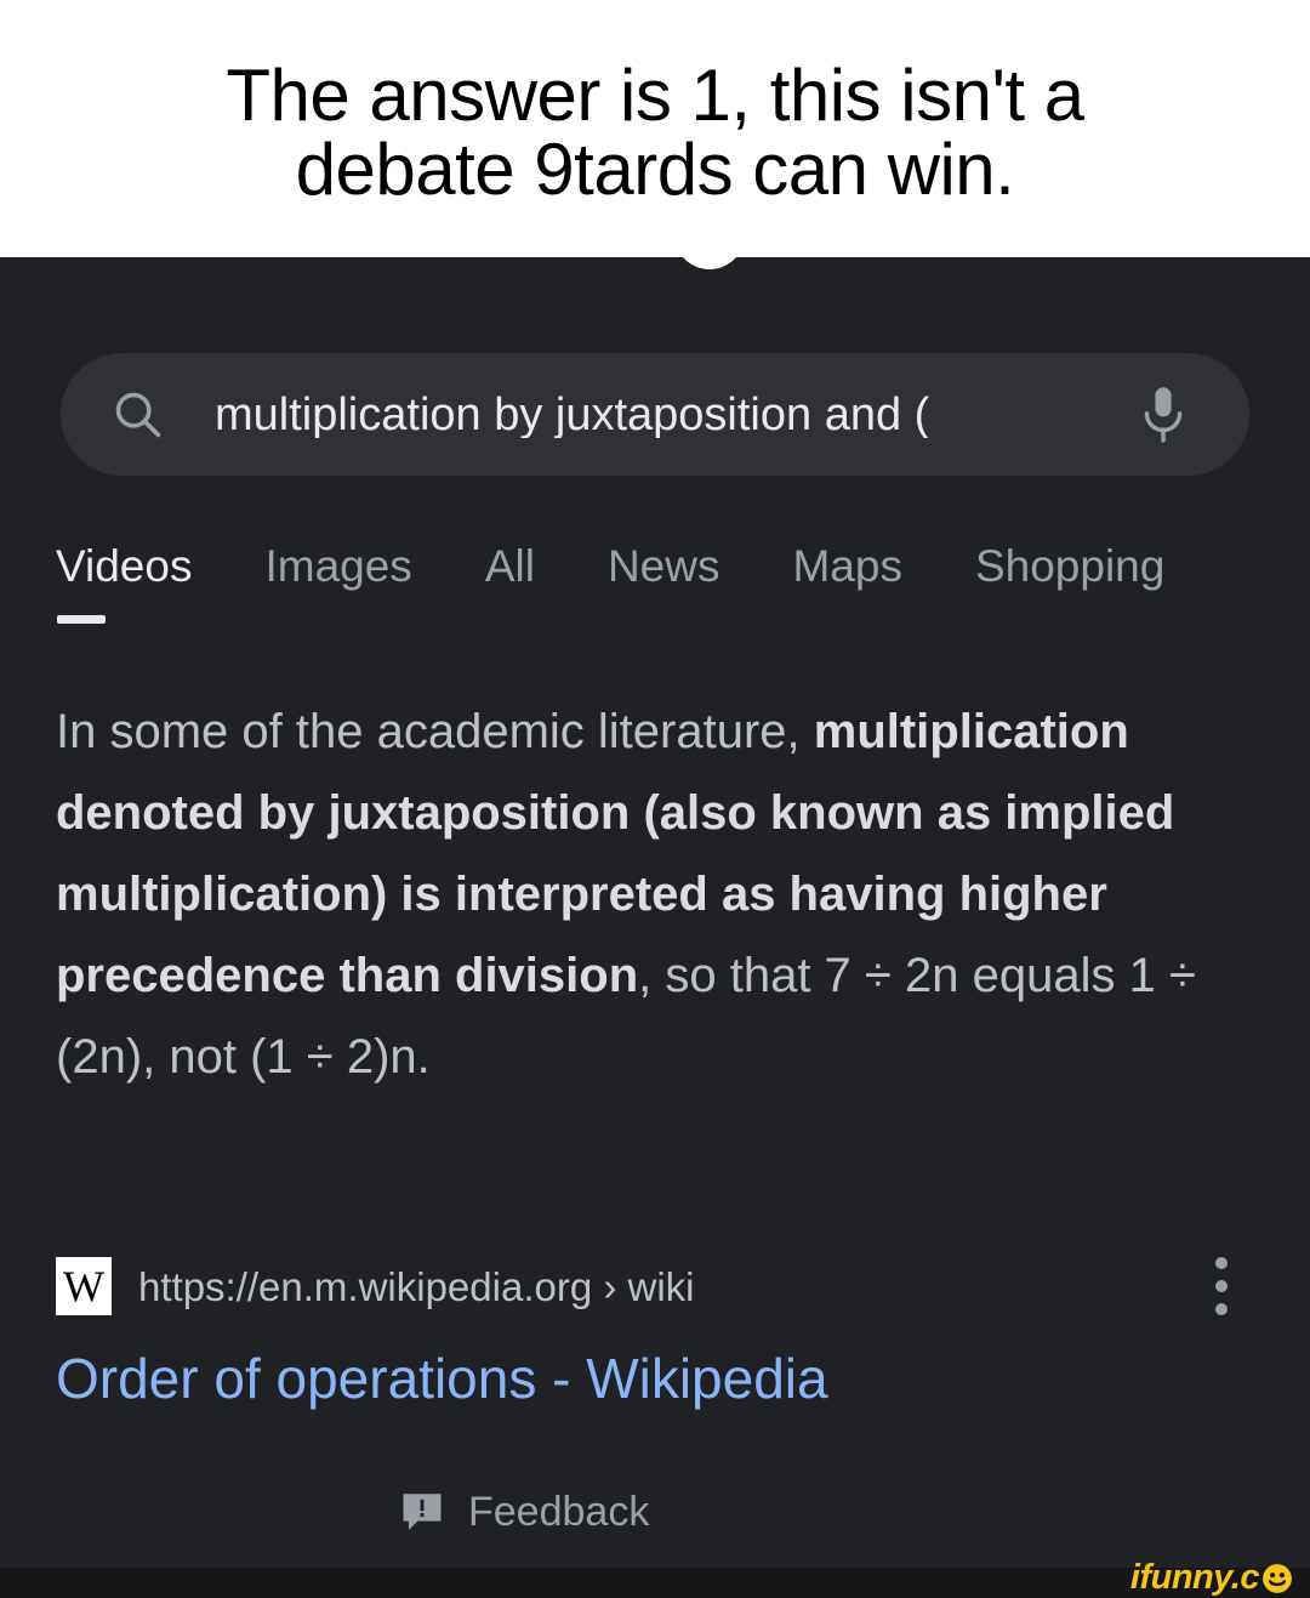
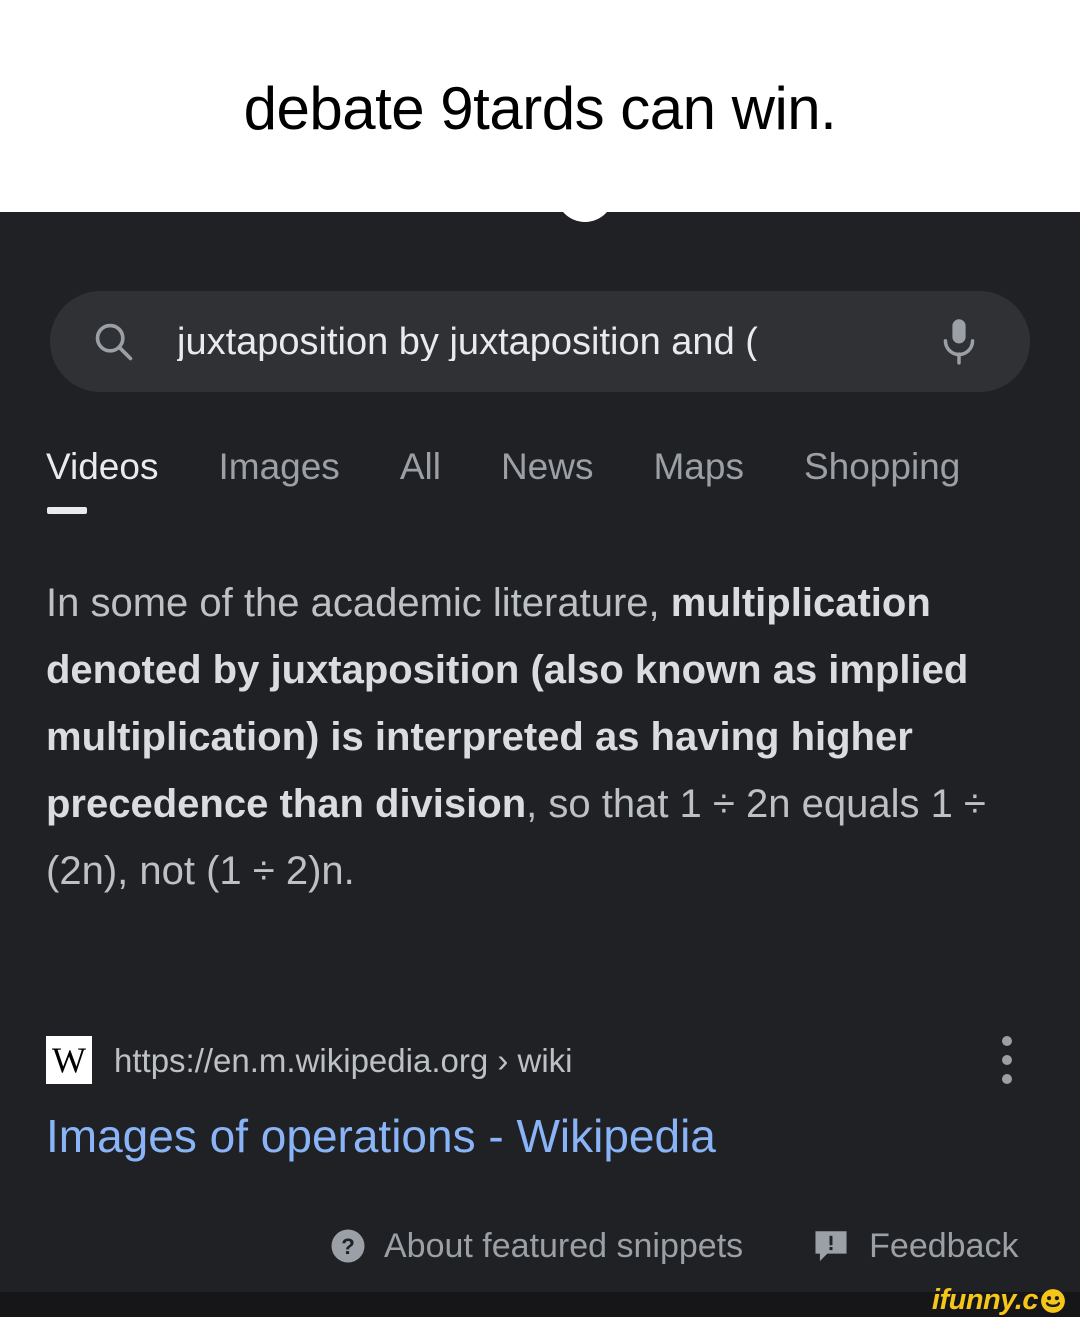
- The answer is 1, this isn't a
  debate 9tards can win.
- multiplication by juxtaposition and (
+ juxtaposition by juxtaposition and (
  Videos
  Images
  All
  News
  Maps
  Shopping
- In some of the academic literature, multiplication denoted by juxtaposition (also known as implied multiplication) is interpreted as having higher precedence than division, so that 7 ÷ 2n equals 1 ÷ (2n), not (1 ÷ 2)n.
+ In some of the academic literature, multiplication denoted by juxtaposition (also known as implied multiplication) is interpreted as having higher precedence than division, so that 1 ÷ 2n equals 1 ÷ (2n), not (1 ÷ 2)n.
  W
  https://en.m.wikipedia.org › wiki
- Order of operations - Wikipedia
+ Images of operations - Wikipedia
+ ?
+ About featured snippets
  Feedback
  ifunny.c
